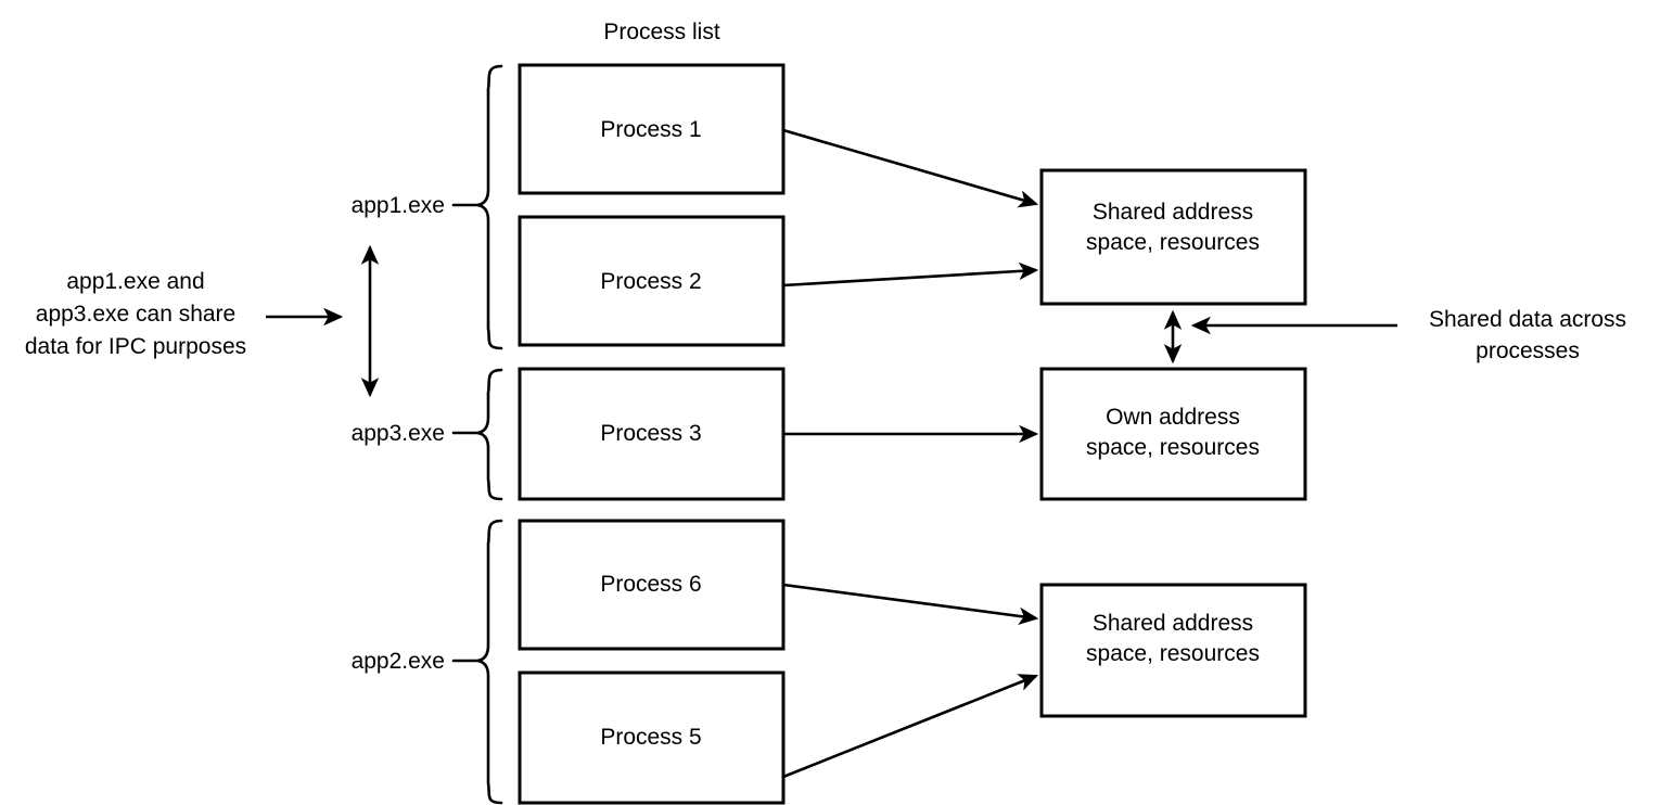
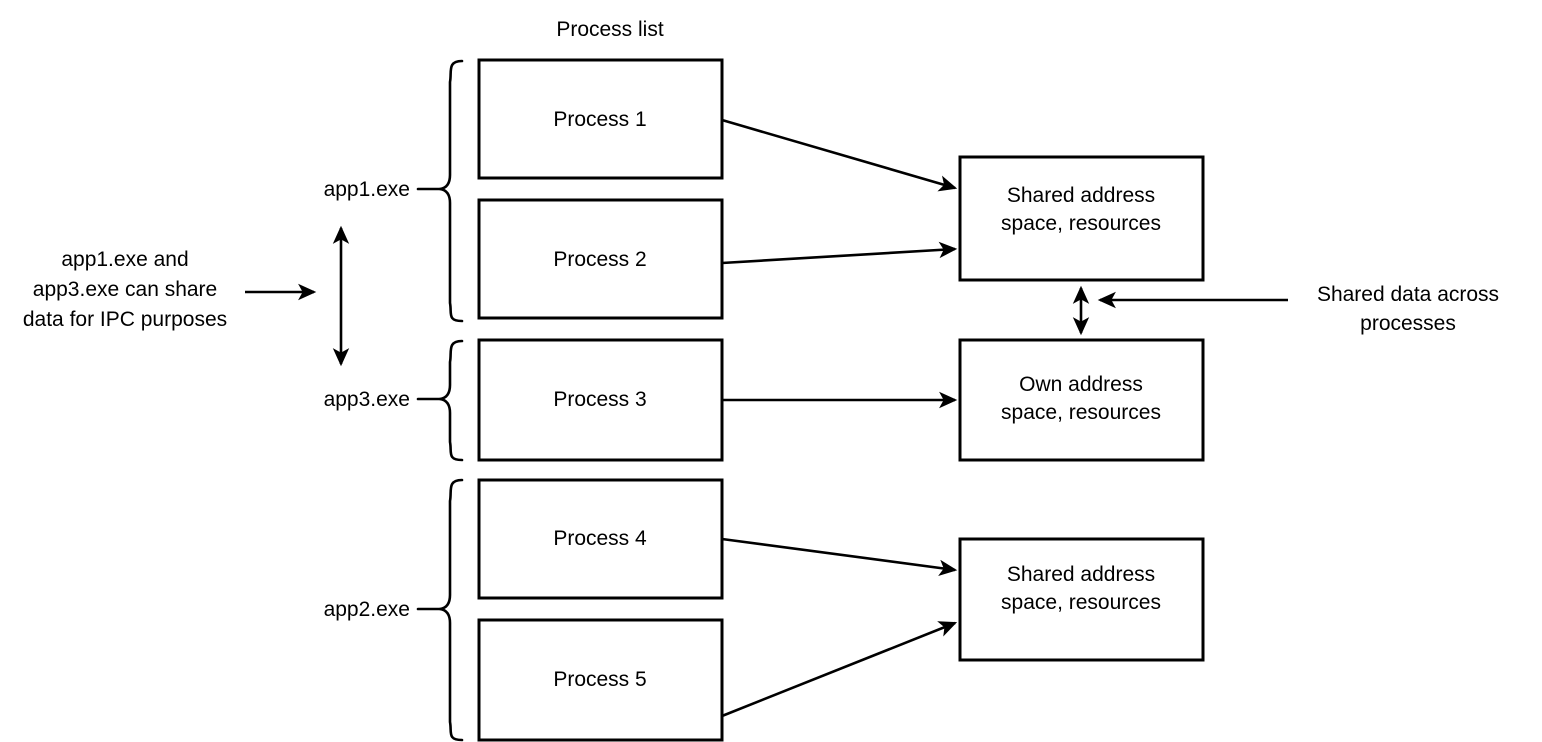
  Process list
  app1.exe
  app3.exe
  app2.exe
  Process 1
  Process 2
  Process 3
- Process 6
+ Process 4
  Process 5
  Shared address
  space, resources
  Own address
  space, resources
  Shared address
  space, resources
  Shared data across
  processes
  app1.exe and
  app3.exe can share
  data for IPC purposes
